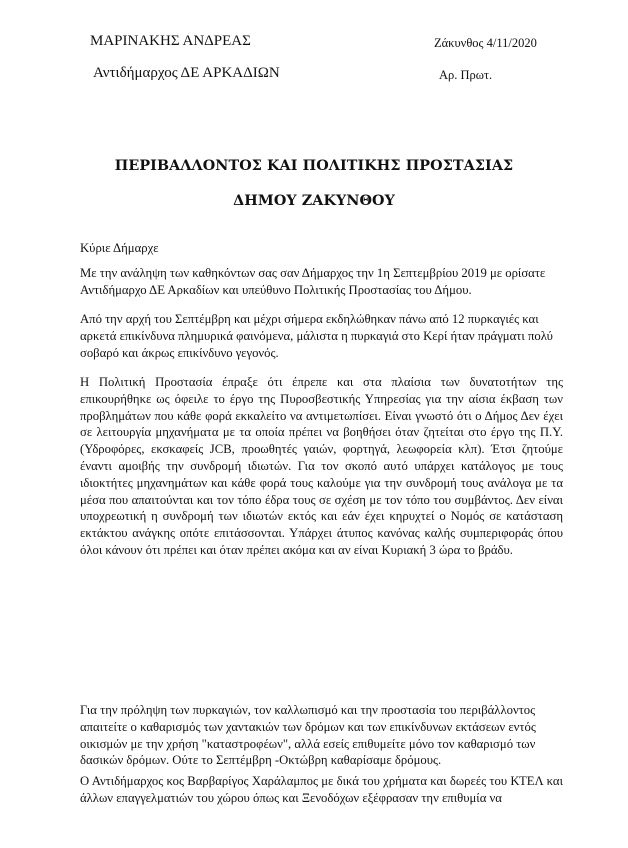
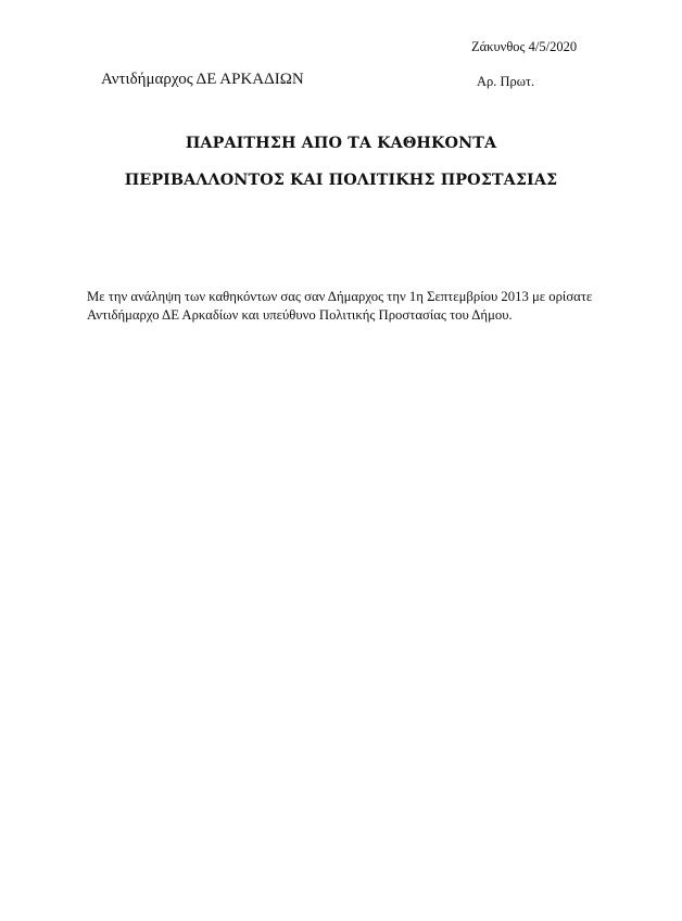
- ΜΑΡΙΝΑΚΗΣ ΑΝΔΡΕΑΣ
  Αντιδήμαρχος ΔΕ ΑΡΚΑΔΙΩΝ
- Ζάκυνθος 4/11/2020
+ Ζάκυνθος 4/5/2020
  Αρ. Πρωτ.
+ ΠΑΡΑΙΤΗΣΗ ΑΠΟ ΤΑ ΚΑΘΗΚΟΝΤΑ
  ΠΕΡΙΒΑΛΛΟΝΤΟΣ ΚΑΙ ΠΟΛΙΤΙΚΗΣ ΠΡΟΣΤΑΣΙΑΣ
- ΔΗΜΟΥ ΖΑΚΥΝΘΟΥ
- Κύριε Δήμαρχε
- Με την ανάληψη των καθηκόντων σας σαν Δήμαρχος την 1η Σεπτεμβρίου 2019 με ορίσατε Αντιδήμαρχο ΔΕ Αρκαδίων και υπεύθυνο Πολιτικής Προστασίας του Δήμου.
+ Με την ανάληψη των καθηκόντων σας σαν Δήμαρχος την 1η Σεπτεμβρίου 2013 με ορίσατε Αντιδήμαρχο ΔΕ Αρκαδίων και υπεύθυνο Πολιτικής Προστασίας του Δήμου.
- Από την αρχή του Σεπτέμβρη και μέχρι σήμερα εκδηλώθηκαν πάνω από 12 πυρκαγιές και αρκετά επικίνδυνα πλημυρικά φαινόμενα, μάλιστα η πυρκαγιά στο Κερί ήταν πράγματι πολύ σοβαρό και άκρως επικίνδυνο γεγονός.
- Η Πολιτική Προστασία έπραξε ότι έπρεπε και στα πλαίσια των δυνατοτήτων της επικουρήθηκε ως όφειλε το έργο της Πυροσβεστικής Υπηρεσίας για την αίσια έκβαση των προβλημάτων που κάθε φορά εκκαλείτο να αντιμετωπίσει. Είναι γνωστό ότι ο Δήμος Δεν έχει σε λειτουργία μηχανήματα με τα οποία πρέπει να βοηθήσει όταν ζητείται στο έργο της Π.Υ. (Υδροφόρες, εκσκαφείς JCB, προωθητές γαιών, φορτηγά, λεωφορεία κλπ). Έτσι ζητούμε έναντι αμοιβής την συνδρομή ιδιωτών. Για τον σκοπό αυτό υπάρχει κατάλογος με τους ιδιοκτήτες μηχανημάτων και κάθε φορά τους καλούμε για την συνδρομή τους ανάλογα με τα μέσα που απαιτούνται και τον τόπο έδρα τους σε σχέση με τον τόπο του συμβάντος. Δεν είναι υποχρεωτική η συνδρομή των ιδιωτών εκτός και εάν έχει κηρυχτεί ο Νομός σε κατάσταση εκτάκτου ανάγκης οπότε επιτάσσονται. Υπάρχει άτυπος κανόνας καλής συμπεριφοράς όπου όλοι κάνουν ότι πρέπει και όταν πρέπει ακόμα και αν είναι Κυριακή 3 ώρα το βράδυ.
- Για την πρόληψη των πυρκαγιών, τον καλλωπισμό και την προστασία του περιβάλλοντος απαιτείτε ο καθαρισμός των χαντακιών των δρόμων και των επικίνδυνων εκτάσεων εντός οικισμών με την χρήση "καταστροφέων", αλλά εσείς επιθυμείτε μόνο τον καθαρισμό των δασικών δρόμων. Ούτε το Σεπτέμβρη -Οκτώβρη καθαρίσαμε δρόμους.
- Ο Αντιδήμαρχος κος Βαρβαρίγος Χαράλαμπος με δικά του χρήματα και δωρεές του ΚΤΕΛ και άλλων επαγγελματιών του χώρου όπως και Ξενοδόχων εξέφρασαν την επιθυμία να
